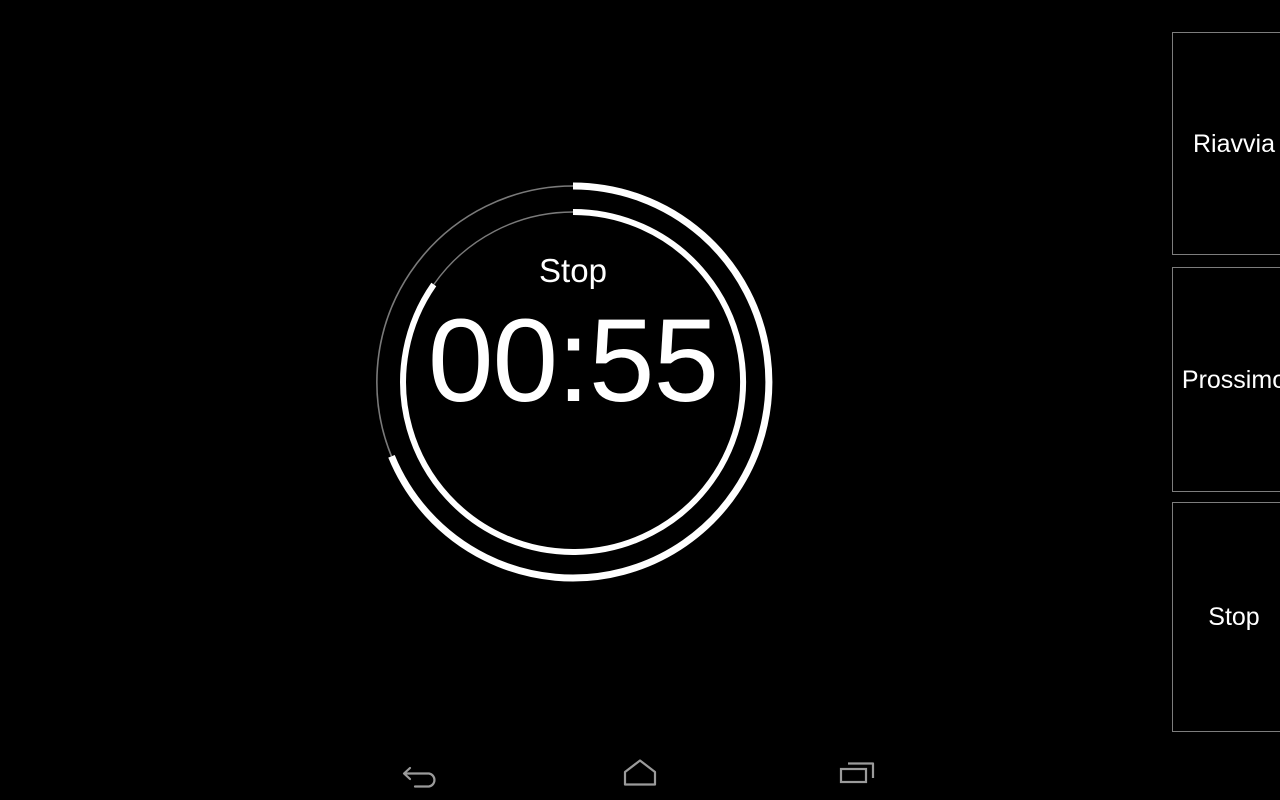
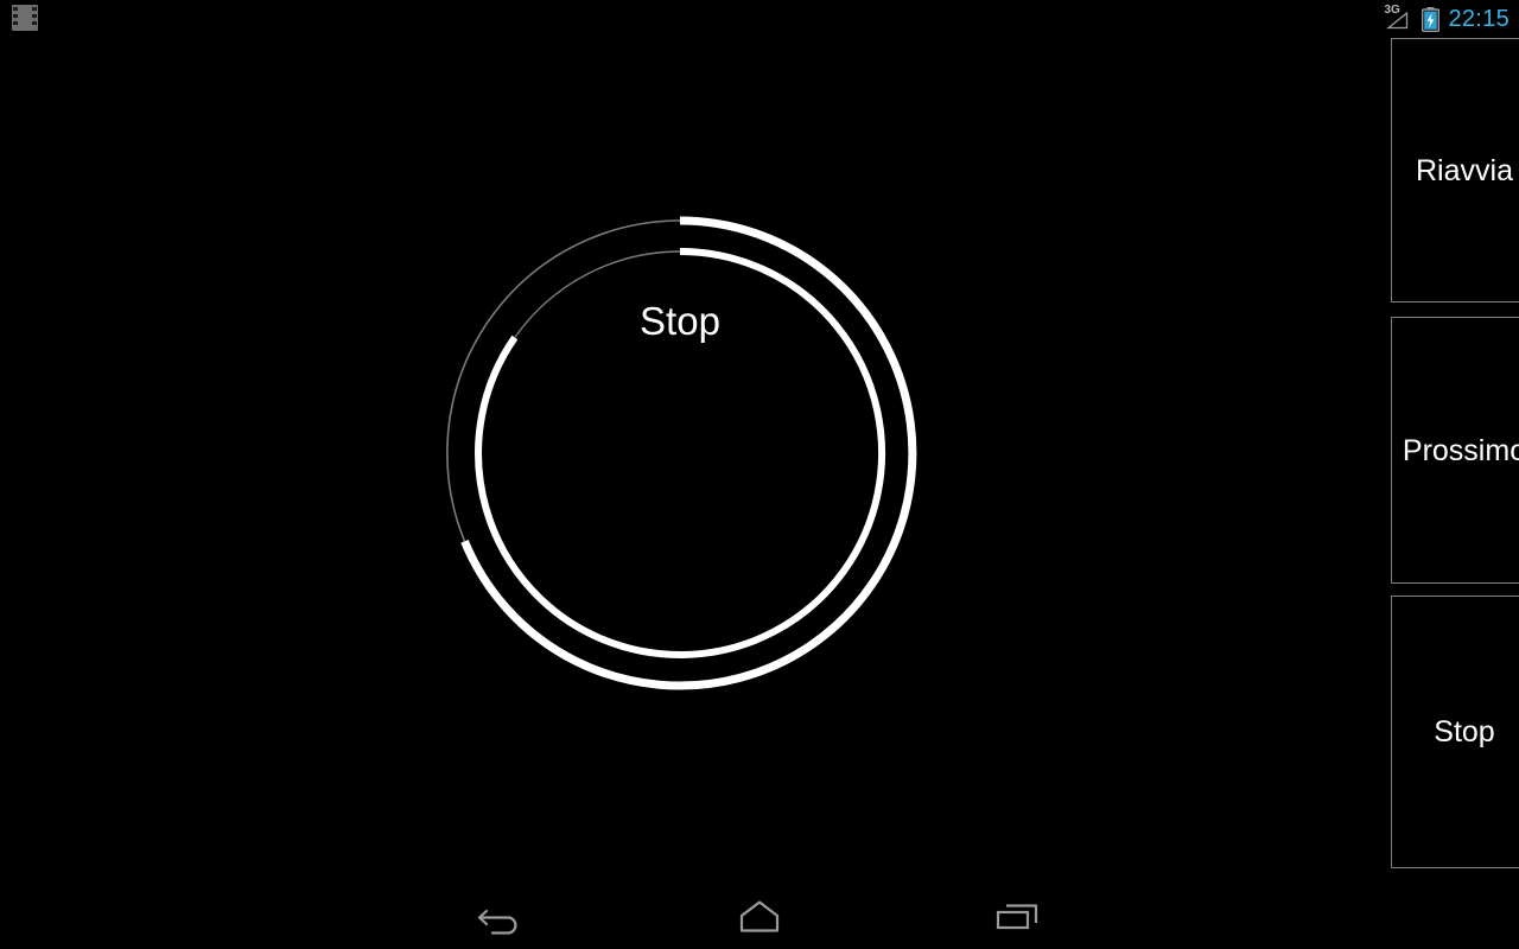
+ 3G
+ 22:15
  Stop
- 00:55
  Riavvia
  Prossimo
  Stop
